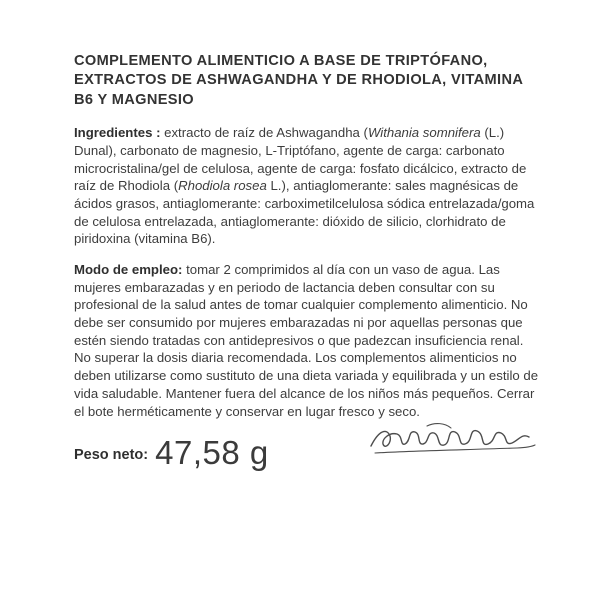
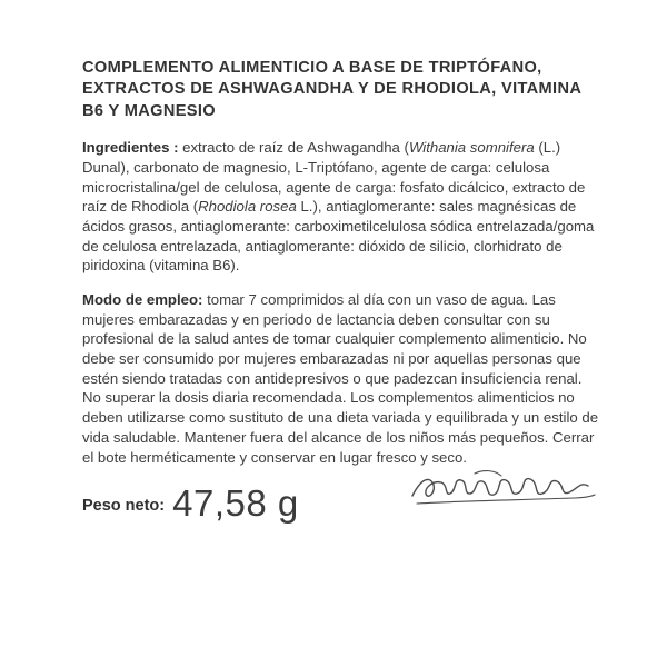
  COMPLEMENTO ALIMENTICIO A BASE DE TRIPTÓFANO, EXTRACTOS DE ASHWAGANDHA Y DE RHODIOLA, VITAMINA B6 Y MAGNESIO
- Ingredientes : extracto de raíz de Ashwagandha (Withania somnifera (L.) Dunal), carbonato de magnesio, L-Triptófano, agente de carga: carbonato microcristalina/gel de celulosa, agente de carga: fosfato dicálcico, extracto de raíz de Rhodiola (Rhodiola rosea L.), antiaglomerante: sales magnésicas de ácidos grasos, antiaglomerante: carboximetilcelulosa sódica entrelazada/goma de celulosa entrelazada, antiaglomerante: dióxido de silicio, clorhidrato de piridoxina (vitamina B6).
+ Ingredientes : extracto de raíz de Ashwagandha (Withania somnifera (L.) Dunal), carbonato de magnesio, L-Triptófano, agente de carga: celulosa microcristalina/gel de celulosa, agente de carga: fosfato dicálcico, extracto de raíz de Rhodiola (Rhodiola rosea L.), antiaglomerante: sales magnésicas de ácidos grasos, antiaglomerante: carboximetilcelulosa sódica entrelazada/goma de celulosa entrelazada, antiaglomerante: dióxido de silicio, clorhidrato de piridoxina (vitamina B6).
- Modo de empleo: tomar 2 comprimidos al día con un vaso de agua. Las mujeres embarazadas y en periodo de lactancia deben consultar con su profesional de la salud antes de tomar cualquier complemento alimenticio. No debe ser consumido por mujeres embarazadas ni por aquellas personas que estén siendo tratadas con antidepresivos o que padezcan insuficiencia renal. No superar la dosis diaria recomendada. Los complementos alimenticios no deben utilizarse como sustituto de una dieta variada y equilibrada y un estilo de vida saludable. Mantener fuera del alcance de los niños más pequeños. Cerrar el bote herméticamente y conservar en lugar fresco y seco.
+ Modo de empleo: tomar 7 comprimidos al día con un vaso de agua. Las mujeres embarazadas y en periodo de lactancia deben consultar con su profesional de la salud antes de tomar cualquier complemento alimenticio. No debe ser consumido por mujeres embarazadas ni por aquellas personas que estén siendo tratadas con antidepresivos o que padezcan insuficiencia renal. No superar la dosis diaria recomendada. Los complementos alimenticios no deben utilizarse como sustituto de una dieta variada y equilibrada y un estilo de vida saludable. Mantener fuera del alcance de los niños más pequeños. Cerrar el bote herméticamente y conservar en lugar fresco y seco.
  Peso neto:
  47,58 g
